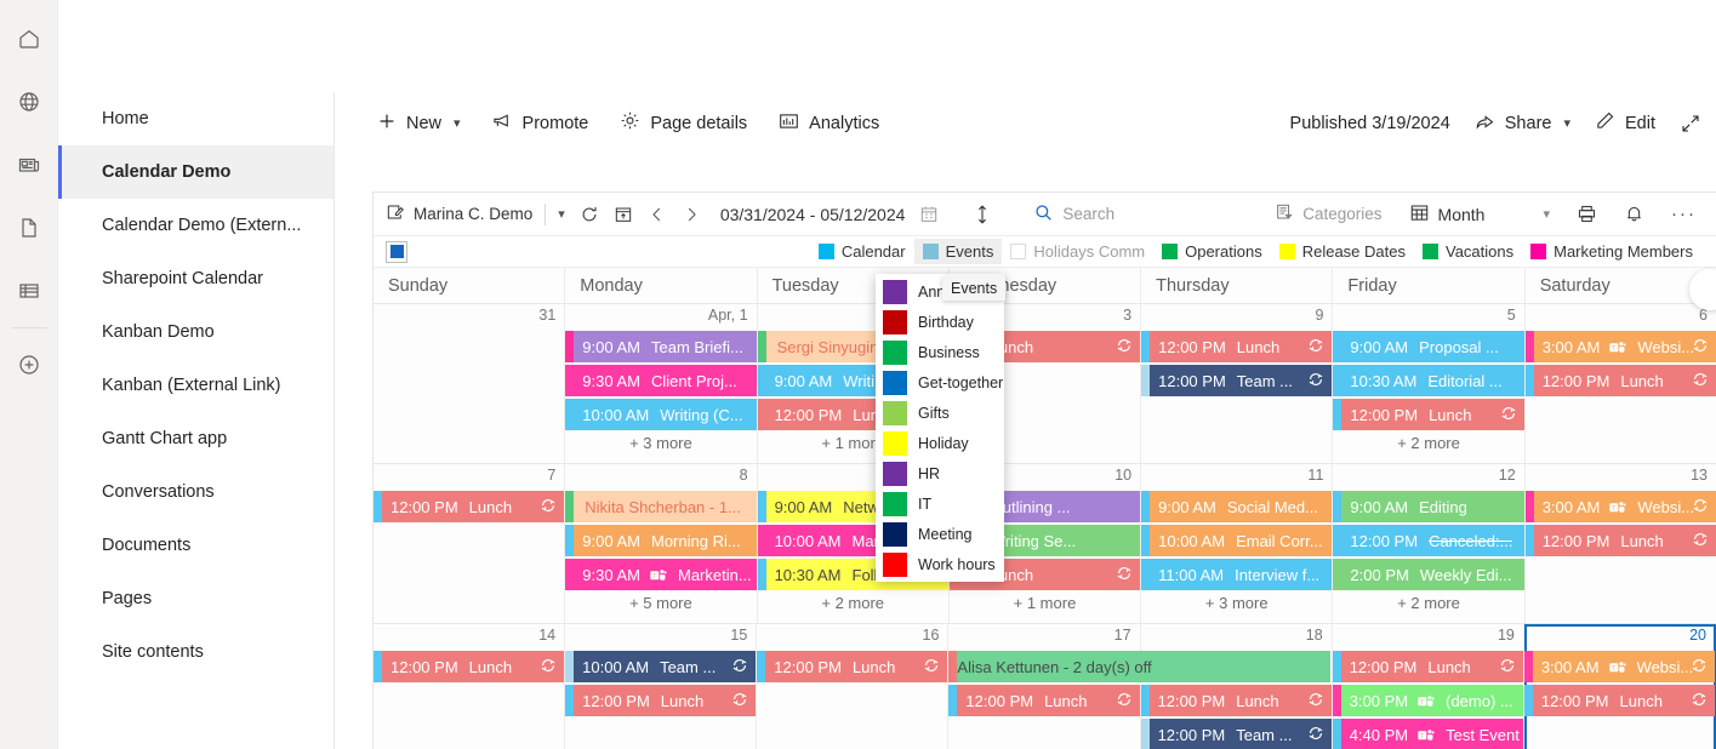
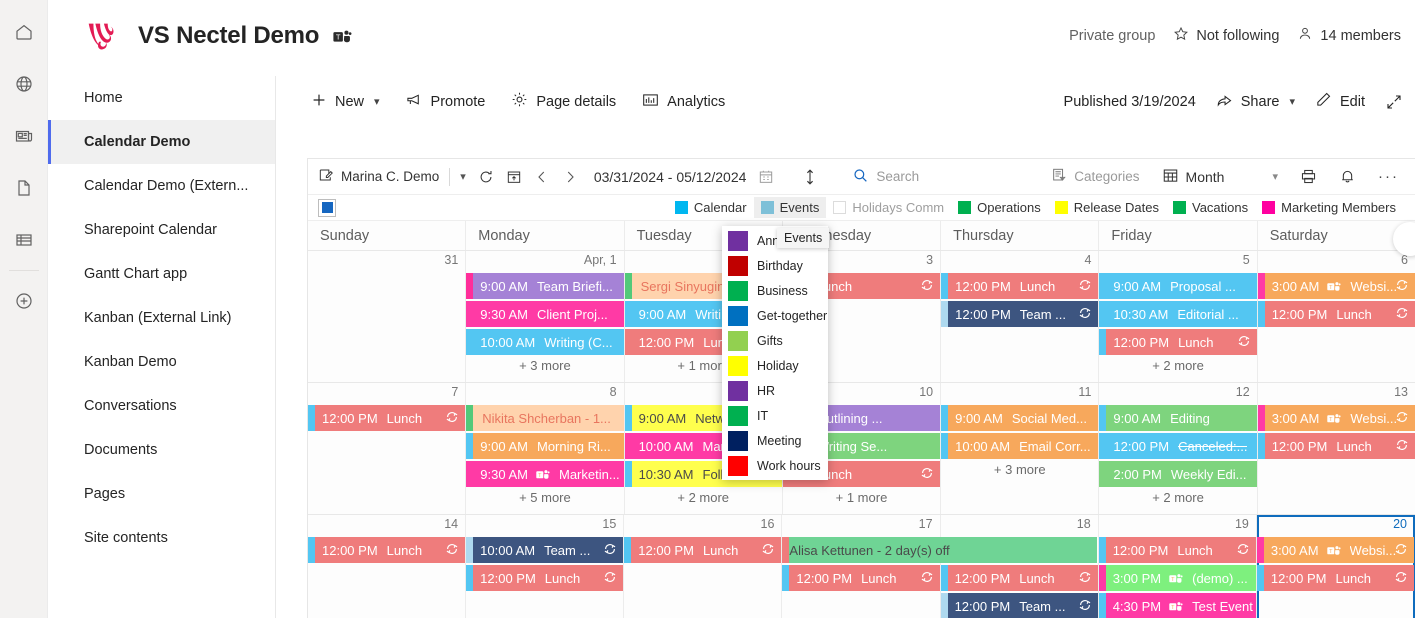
+ VS Nectel Demo
+ T
+ Private group
+ Not following
+ 14 members
  Home
  Calendar Demo
  Calendar Demo (Extern...
  Sharepoint Calendar
- Kanban Demo
+ Gantt Chart app
  Kanban (External Link)
- Gantt Chart app
+ Kanban Demo
  Conversations
  Documents
  Pages
  Site contents
  New
  ▾
  Promote
  Page details
  Analytics
  Published 3/19/2024
  Share
  ▾
  Edit
  Marina C. Demo
  ▾
  03/31/2024 - 05/12/2024
  Search
  Categories
  Month
  ▾
  ···
  Calendar
  Events
  Holidays Comm
  Operations
  Release Dates
  Vacations
  Marketing Members
  Sunday
  Monday
  Tuesday
  Thursday
  Friday
  Saturday
  31
  Apr, 1
  9:00 AM
  Team Briefi...
  9:30 AM
  Client Proj...
  10:00 AM
  Writing (C...
  + 3 more
  Sergi Sinyugin
  9:00 AM
  Writi
  12:00 PM
  + 1 mor
  3
- 9
+ 4
  12:00 PM
  Lunch
  12:00 PM
  Team ...
  5
  9:00 AM
  Proposal ...
  10:30 AM
  Editorial ...
  12:00 PM
  Lunch
  + 2 more
  6
  3:00 AM
  Websi...
  12:00 PM
  Lunch
  7
  12:00 PM
  Lunch
  8
  Nikita Shcherban - 1...
  9:00 AM
  Morning Ri...
  9:30 AM
  Marketin...
  + 5 more
  9:00 AM
  Netw
  10:00 AM
  10:30 AM
  + 2 more
  10
  utlining ...
  riting Se...
  + 1 more
  11
  9:00 AM
  Social Med...
  10:00 AM
  Email Corr...
- 11:00 AM
- Interview f...
  + 3 more
  12
  9:00 AM
  Editing
  12:00 PM
  Canceled:...
  2:00 PM
  Weekly Edi...
  + 2 more
  13
  3:00 AM
  Websi...
  12:00 PM
  Lunch
  14
  12:00 PM
  Lunch
  15
  10:00 AM
  Team ...
  12:00 PM
  Lunch
  16
  12:00 PM
  Lunch
  17
  12:00 PM
  Lunch
  18
  12:00 PM
  Lunch
  12:00 PM
  Team ...
  19
  12:00 PM
  Lunch
  3:00 PM
  (demo) ...
- 4:40 PM
+ 4:30 PM
  Test Event
  20
  3:00 AM
  Websi...
  12:00 PM
  Lunch
  Alisa Kettunen - 2 day(s) off
  Birthday
  Business
  Get-together
  Gifts
  Holiday
  HR
  IT
  Meeting
  Work hours
  Events
